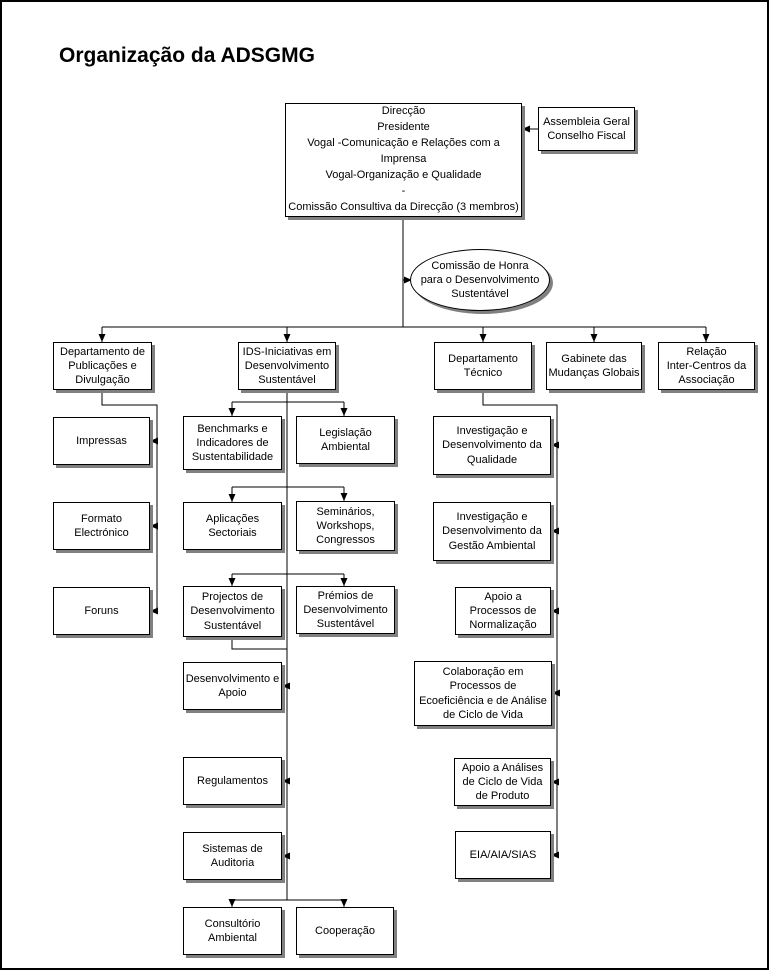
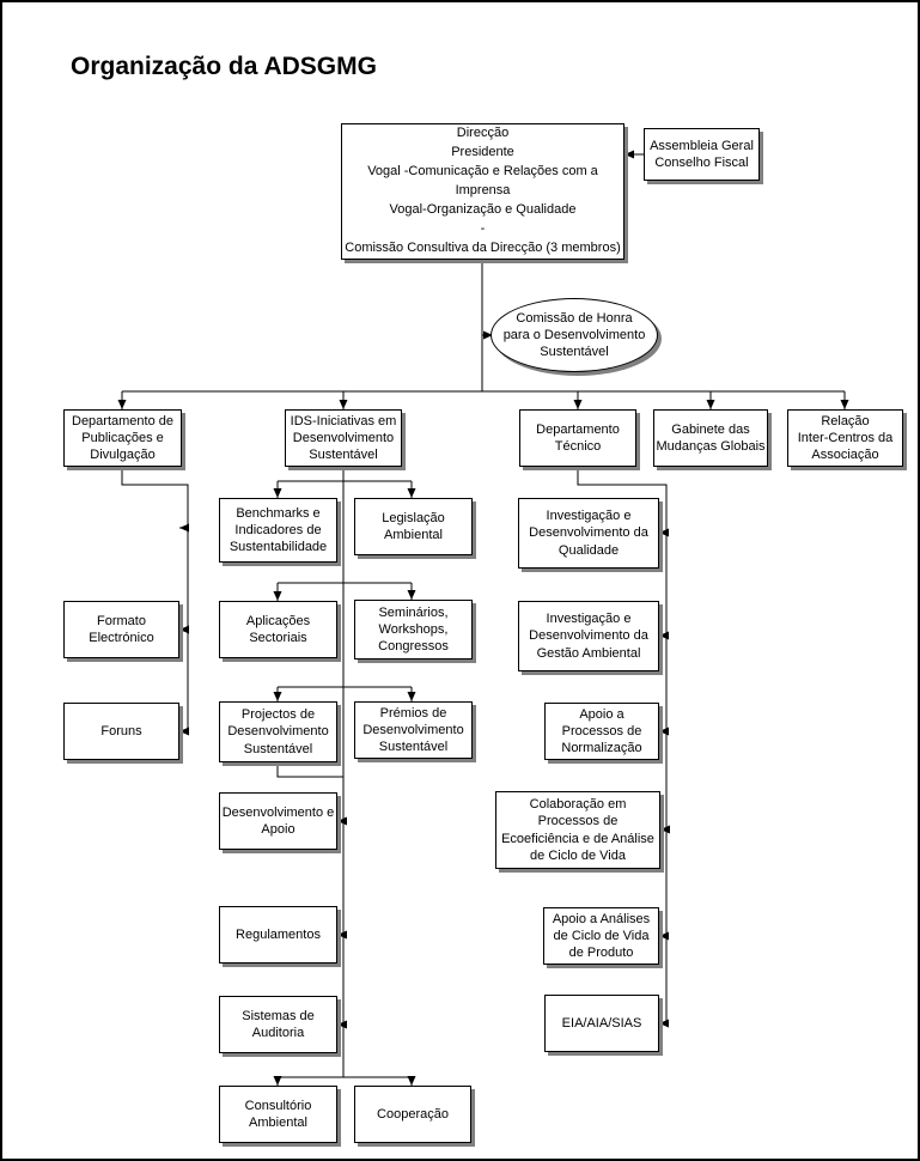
  Organização da ADSGMG
  Direcção
  Presidente
  Vogal -Comunicação e Relações com a
  Imprensa
  Vogal-Organização e Qualidade
  -
  Comissão Consultiva da Direcção (3 membros)
  Assembleia Geral
  Conselho Fiscal
  Comissão de Honra
  para o Desenvolvimento
  Sustentável
  Departamento de
  Publicações e
  Divulgação
  IDS-Iniciativas em
  Desenvolvimento
  Sustentável
  Departamento
  Técnico
  Gabinete das
  Mudanças Globais
  Relação
  Inter-Centros da
  Associação
- Impressas
  Formato
  Electrónico
  Foruns
  Benchmarks e
  Indicadores de
  Sustentabilidade
  Legislação
  Ambiental
  Aplicações
  Sectoriais
  Seminários,
  Workshops,
  Congressos
  Projectos de
  Desenvolvimento
  Sustentável
  Prémios de
  Desenvolvimento
  Sustentável
  Desenvolvimento e
  Apoio
  Regulamentos
  Sistemas de
  Auditoria
  Consultório
  Ambiental
  Cooperação
  Investigação e
  Desenvolvimento da
  Qualidade
  Investigação e
  Desenvolvimento da
  Gestão Ambiental
  Apoio a
  Processos de
  Normalização
  Colaboração em
  Processos de
  Ecoeficiência e de Análise
  de Ciclo de Vida
  Apoio a Análises
  de Ciclo de Vida
  de Produto
  EIA/AIA/SIAS
